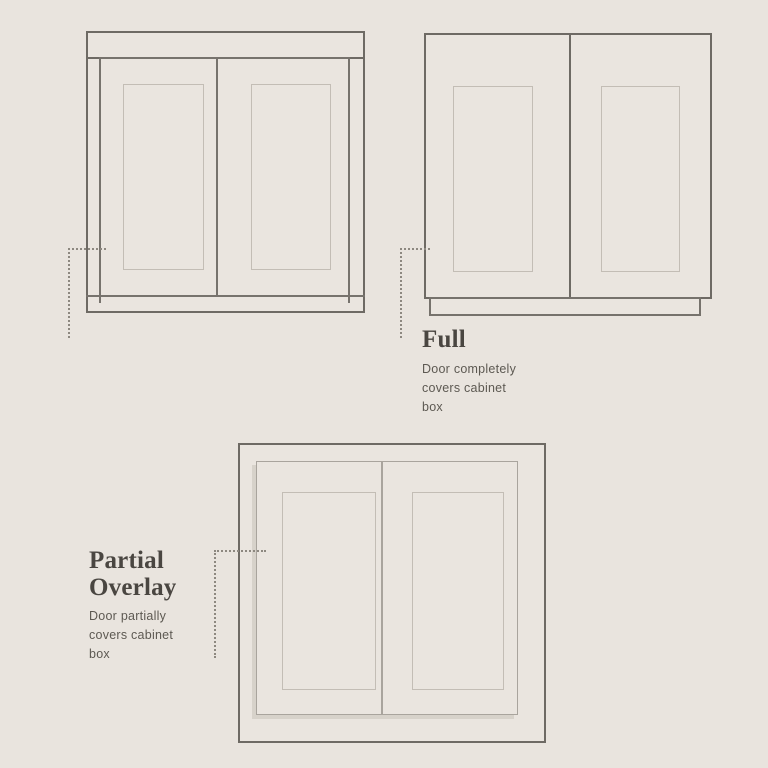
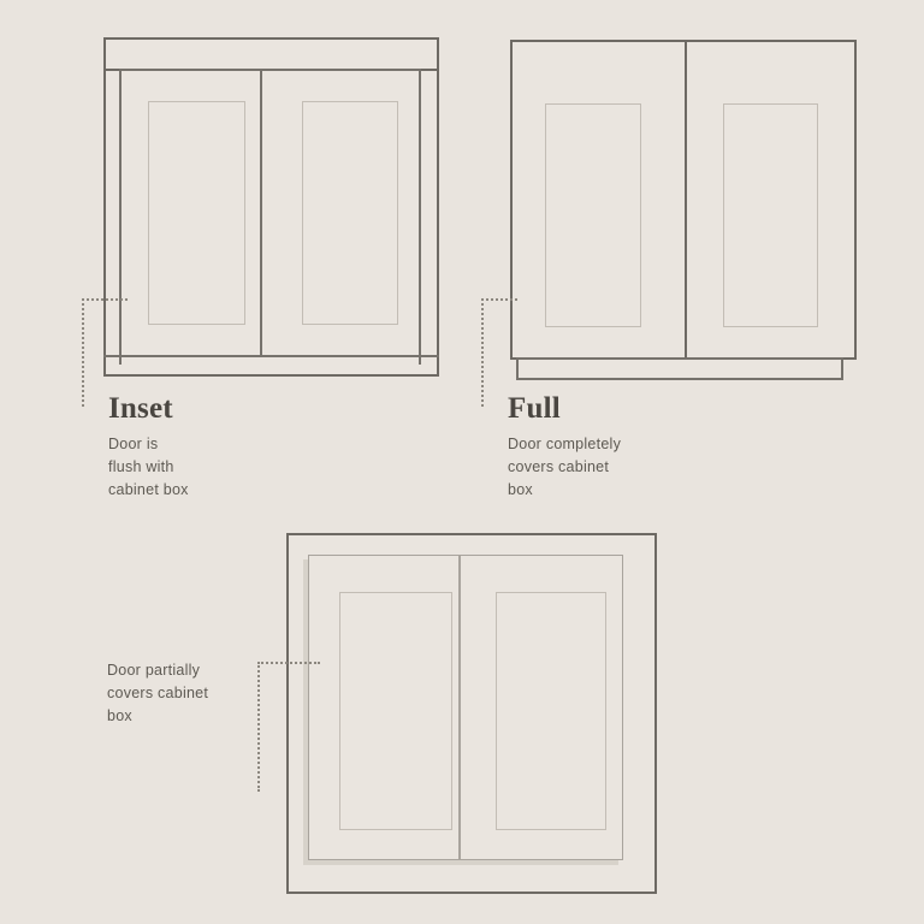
+ Inset
+ Door is
+ flush with
+ cabinet box
  Full
  Door completely
  covers cabinet
  box
- Partial
- Overlay
  Door partially
  covers cabinet
  box
